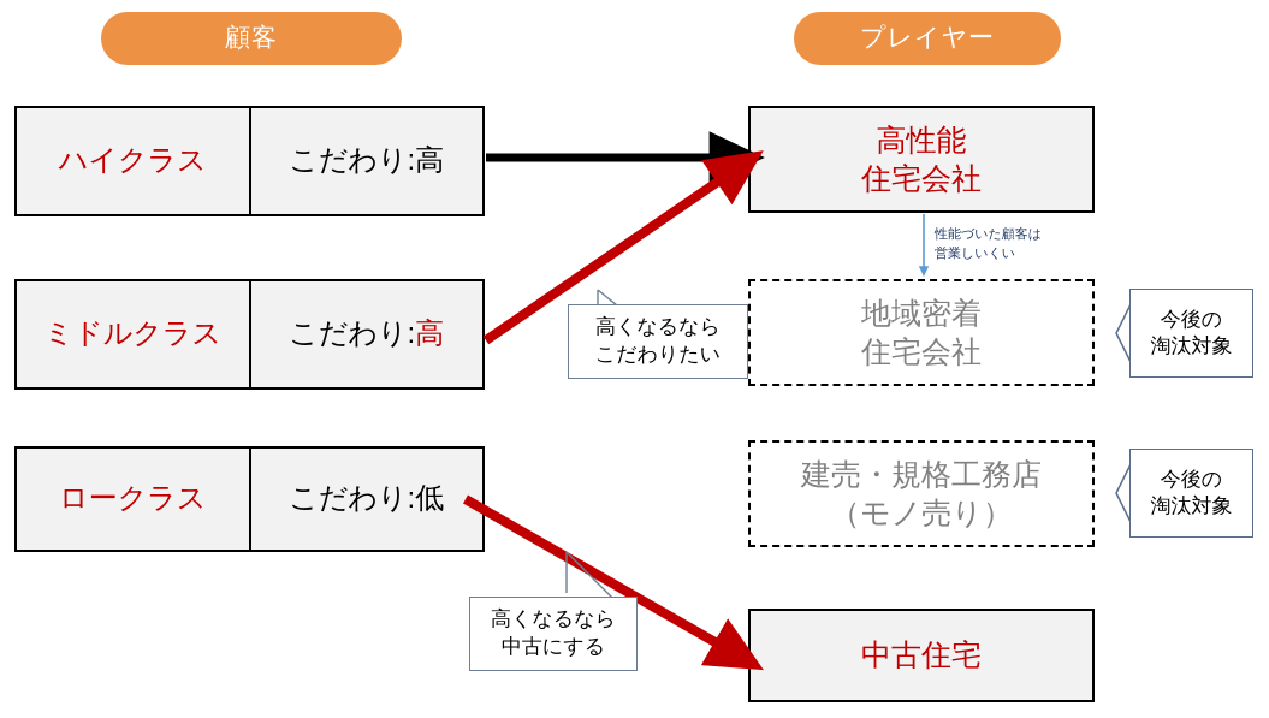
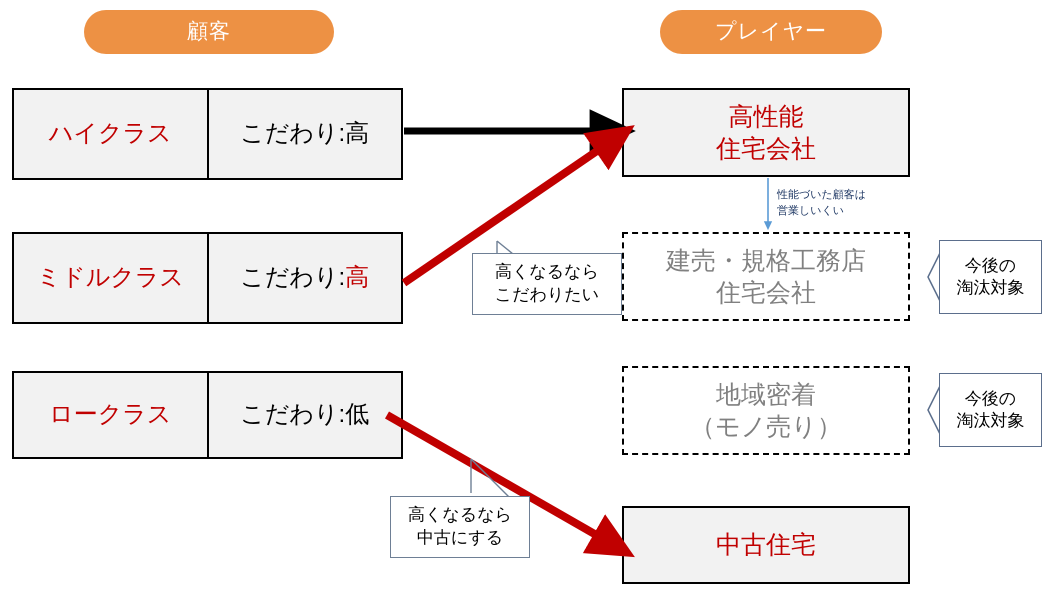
  顧客
  プレイヤー
  ハイクラス
  こだわり:
  高
  ミドルクラス
  こだわり:
  高
  ロークラス
  こだわり:
  低
  高性能
  住宅会社
- 地域密着
+ 建売・規格工務店
  住宅会社
- 建売・規格工務店
+ 地域密着
  （モノ売り）
  中古住宅
  性能づいた顧客は
  営業しいくい
  高くなるなら
  こだわりたい
  高くなるなら
  中古にする
  今後の
  淘汰対象
  今後の
  淘汰対象
